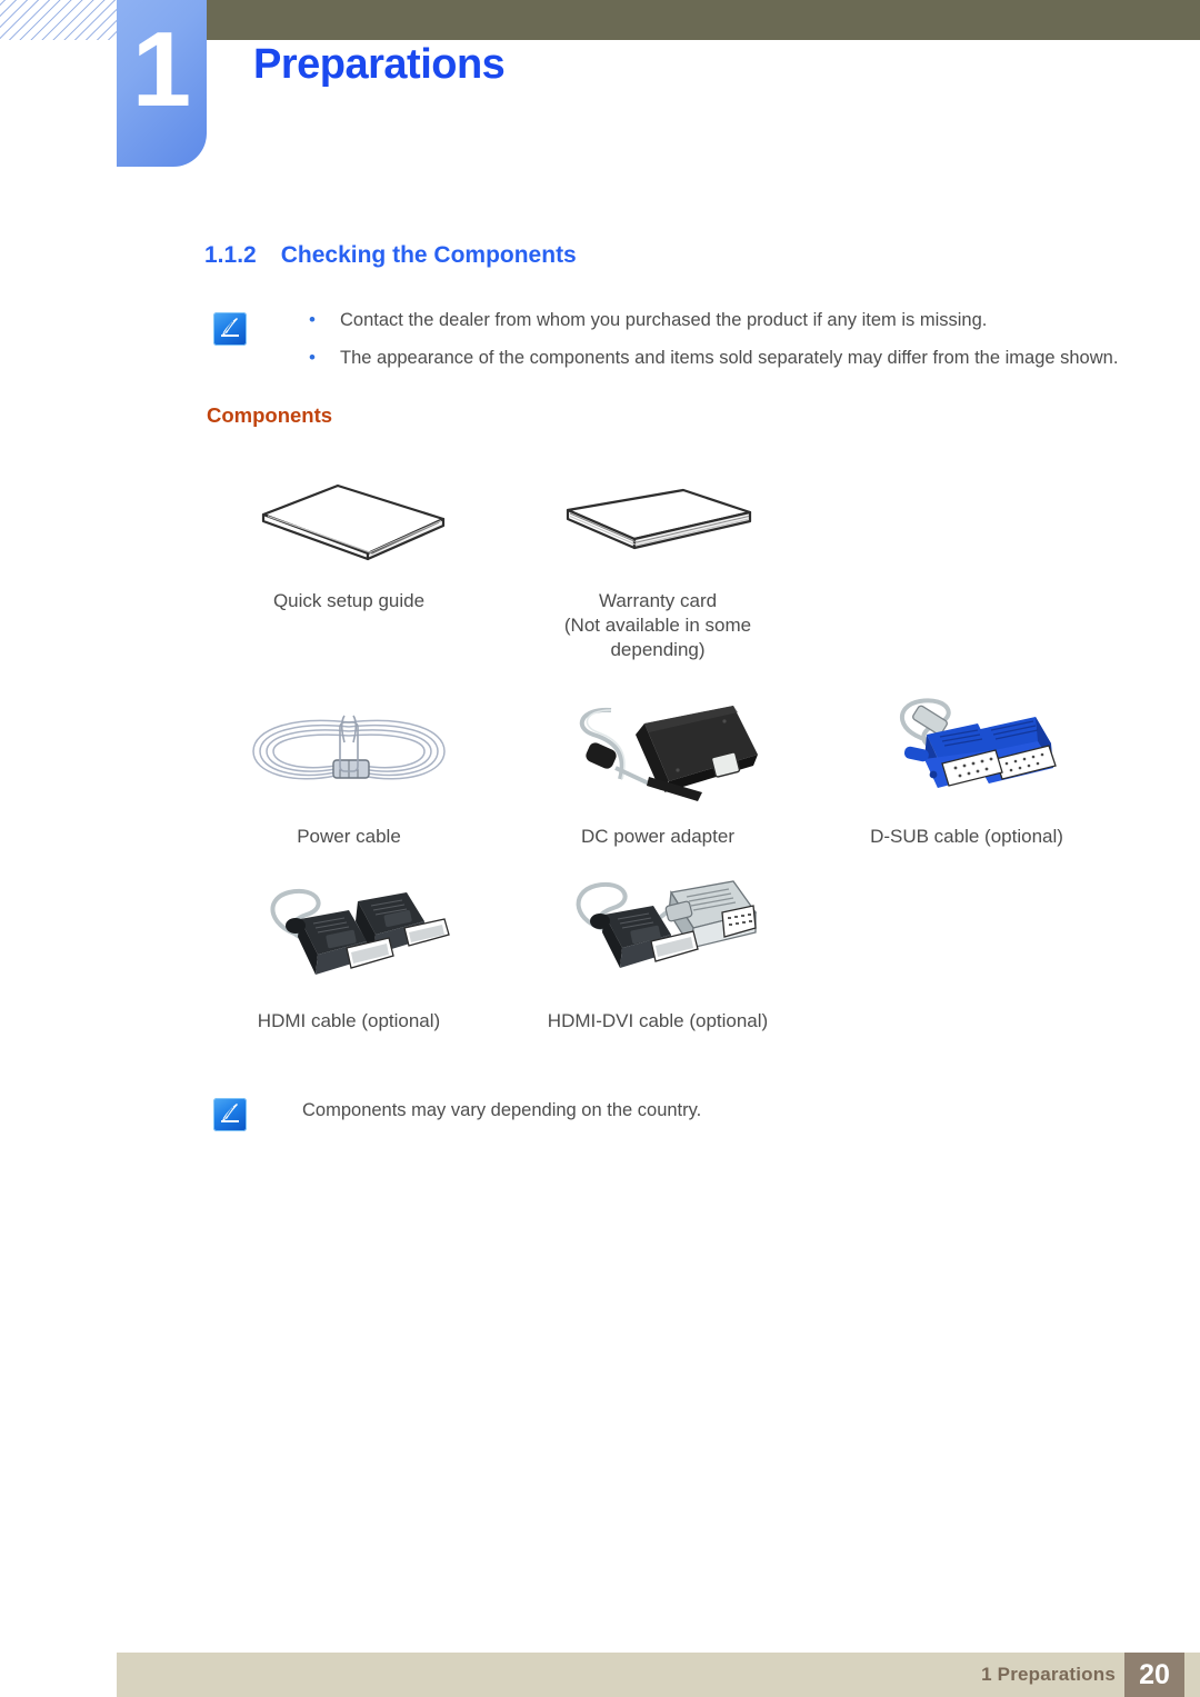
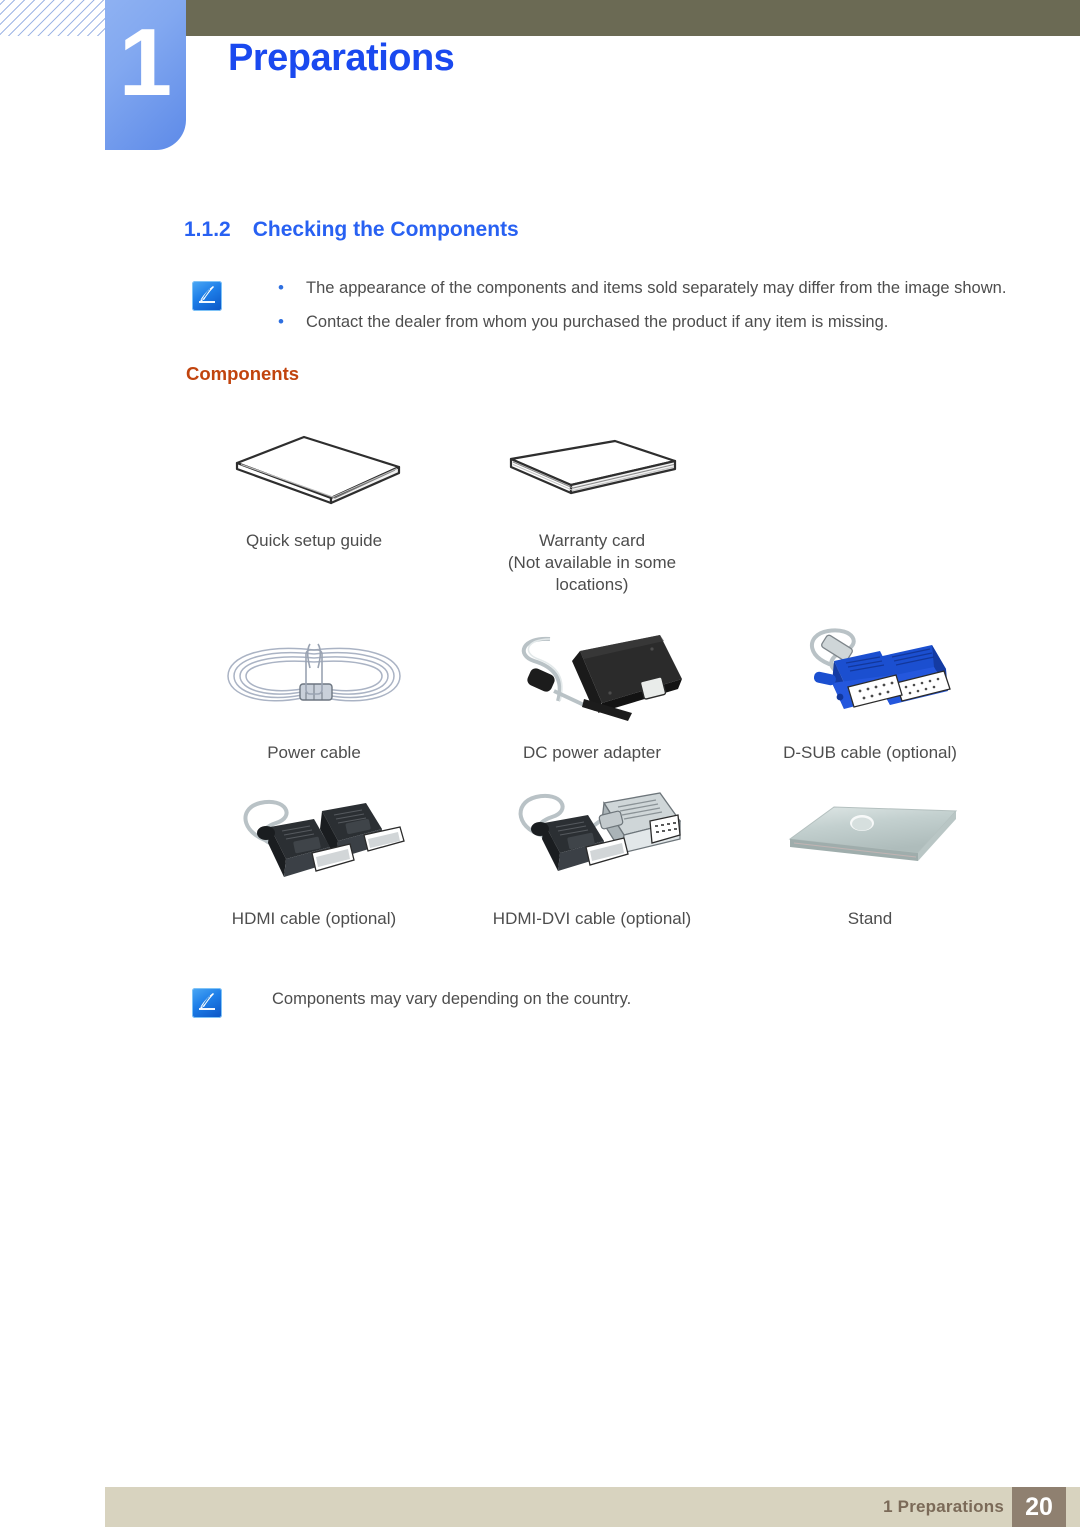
  1
  Preparations
  1.1.2 Checking the Components
  •
- Contact the dealer from whom you purchased the product if any item is missing.
+ The appearance of the components and items sold separately may differ from the image shown.
  •
- The appearance of the components and items sold separately may differ from the image shown.
+ Contact the dealer from whom you purchased the product if any item is missing.
  Components
  Quick setup guide
  Warranty card
- (Not available in some depending)
+ (Not available in some locations)
  Power cable
  DC power adapter
  D-SUB cable (optional)
  HDMI cable (optional)
  HDMI-DVI cable (optional)
+ Stand
  Components may vary depending on the country.
  1 Preparations
  20
